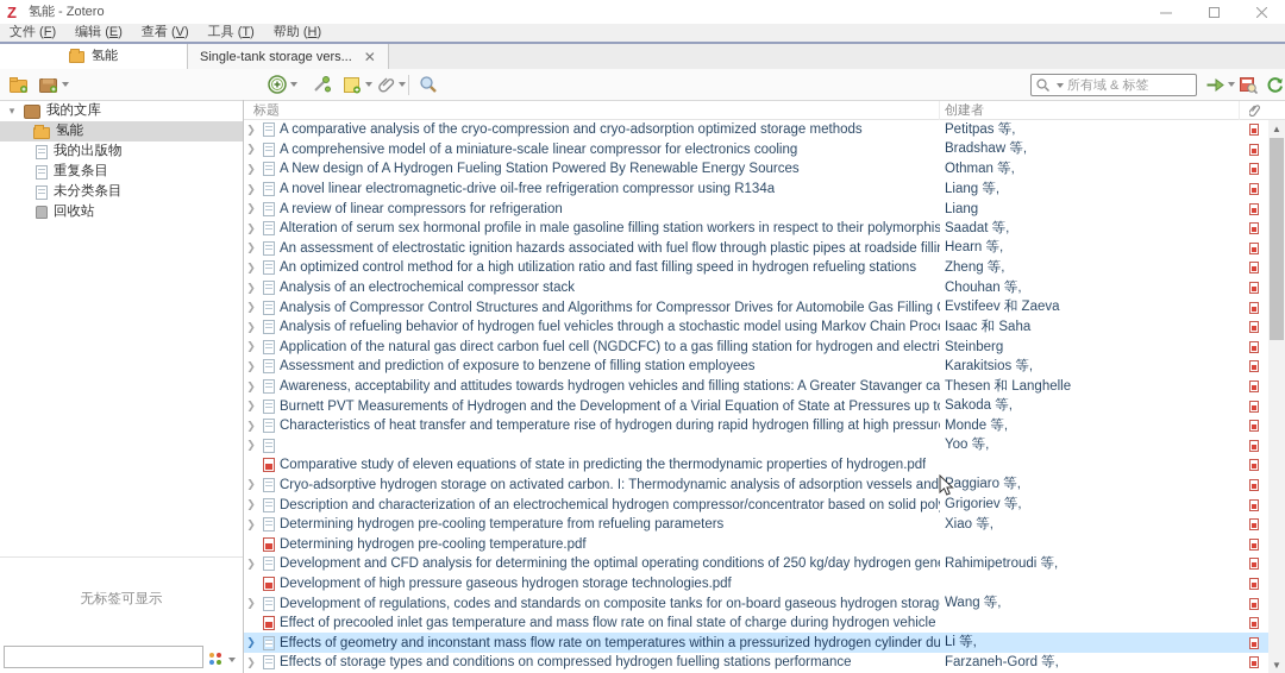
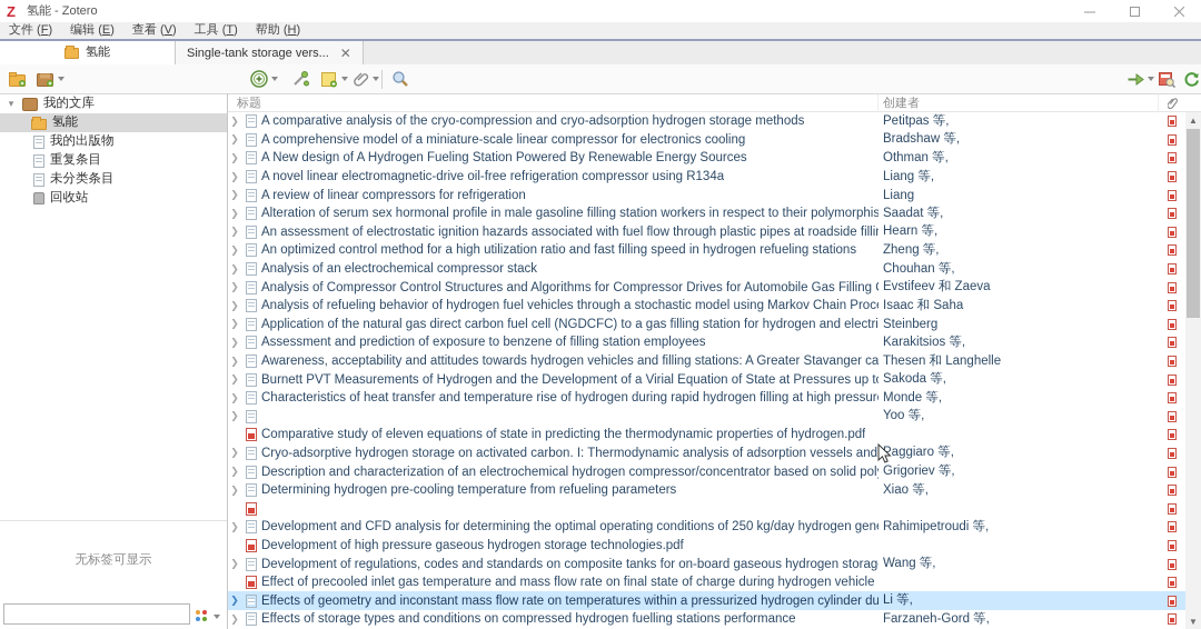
  Z
  氢能 - Zotero
  文件 (F)
  编辑 (E)
  查看 (V)
  工具 (T)
  帮助 (H)
  氢能
  Single-tank storage vers...
  ✕
- 所有域 & 标签
  ▾
  我的文库
  氢能
  我的出版物
  重复条目
  未分类条目
  回收站
  无标签可显示
  标题
  创建者
  ❯
- A comparative analysis of the cryo-compression and cryo-adsorption optimized storage methods
+ A comparative analysis of the cryo-compression and cryo-adsorption hydrogen storage methods
  Petitpas 等,
  ❯
  A comprehensive model of a miniature-scale linear compressor for electronics cooling
  Bradshaw 等,
  ❯
  A New design of A Hydrogen Fueling Station Powered By Renewable Energy Sources
  Othman 等,
  ❯
  A novel linear electromagnetic-drive oil-free refrigeration compressor using R134a
  Liang 等,
  ❯
  A review of linear compressors for refrigeration
  Liang
  ❯
  Alteration of serum sex hormonal profile in male gasoline filling station workers in respect to their polymorphis
  Saadat 等,
  ❯
  An assessment of electrostatic ignition hazards associated with fuel flow through plastic pipes at roadside filli
  Hearn 等,
  ❯
  An optimized control method for a high utilization ratio and fast filling speed in hydrogen refueling stations
  Zheng 等,
  ❯
  Analysis of an electrochemical compressor stack
  Chouhan 等,
  ❯
  Analysis of Compressor Control Structures and Algorithms for Compressor Drives for Automobile Gas Filling
  Evstifeev 和 Zaeva
  ❯
  Analysis of refueling behavior of hydrogen fuel vehicles through a stochastic model using Markov Chain Proc
  Isaac 和 Saha
  ❯
  Application of the natural gas direct carbon fuel cell (NGDCFC) to a gas filling station for hydrogen and electri
  Steinberg
  ❯
  Assessment and prediction of exposure to benzene of filling station employees
  Karakitsios 等,
  ❯
  Awareness, acceptability and attitudes towards hydrogen vehicles and filling stations: A Greater Stavanger ca
  Thesen 和 Langhelle
  ❯
  Burnett PVT Measurements of Hydrogen and the Development of a Virial Equation of State at Pressures up t
  Sakoda 等,
  ❯
  Characteristics of heat transfer and temperature rise of hydrogen during rapid hydrogen filling at high pressur
  Monde 等,
  ❯
  Yoo 等,
  Comparative study of eleven equations of state in predicting the thermodynamic properties of hydrogen.pdf
  ❯
  Cryo-adsorptive hydrogen storage on activated carbon. I: Thermodynamic analysis of adsorption vessels and
  aggiaro 等,
  ❯
  Description and characterization of an electrochemical hydrogen compressor/concentrator based on solid pol
  Grigoriev 等,
  ❯
  Determining hydrogen pre-cooling temperature from refueling parameters
  Xiao 等,
- Determining hydrogen pre-cooling temperature.pdf
  ❯
  Development and CFD analysis for determining the optimal operating conditions of 250 kg/day hydrogen gen
  Rahimipetroudi 等,
  Development of high pressure gaseous hydrogen storage technologies.pdf
  ❯
  Development of regulations, codes and standards on composite tanks for on-board gaseous hydrogen storag
  Wang 等,
  Effect of precooled inlet gas temperature and mass flow rate on final state of charge during hydrogen vehicle
  ❯
  Effects of geometry and inconstant mass flow rate on temperatures within a pressurized hydrogen cylinder du
  Li 等,
  ❯
  Effects of storage types and conditions on compressed hydrogen fuelling stations performance
  Farzaneh-Gord 等,
  ▲
  ▼
